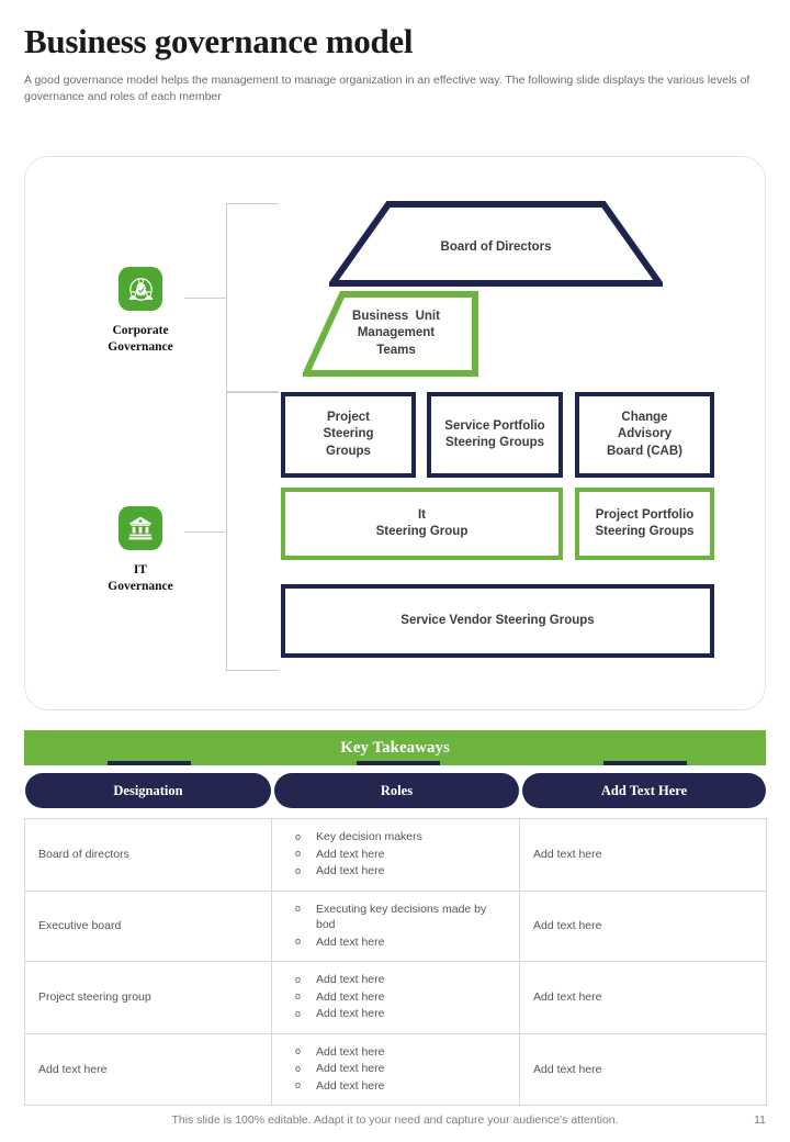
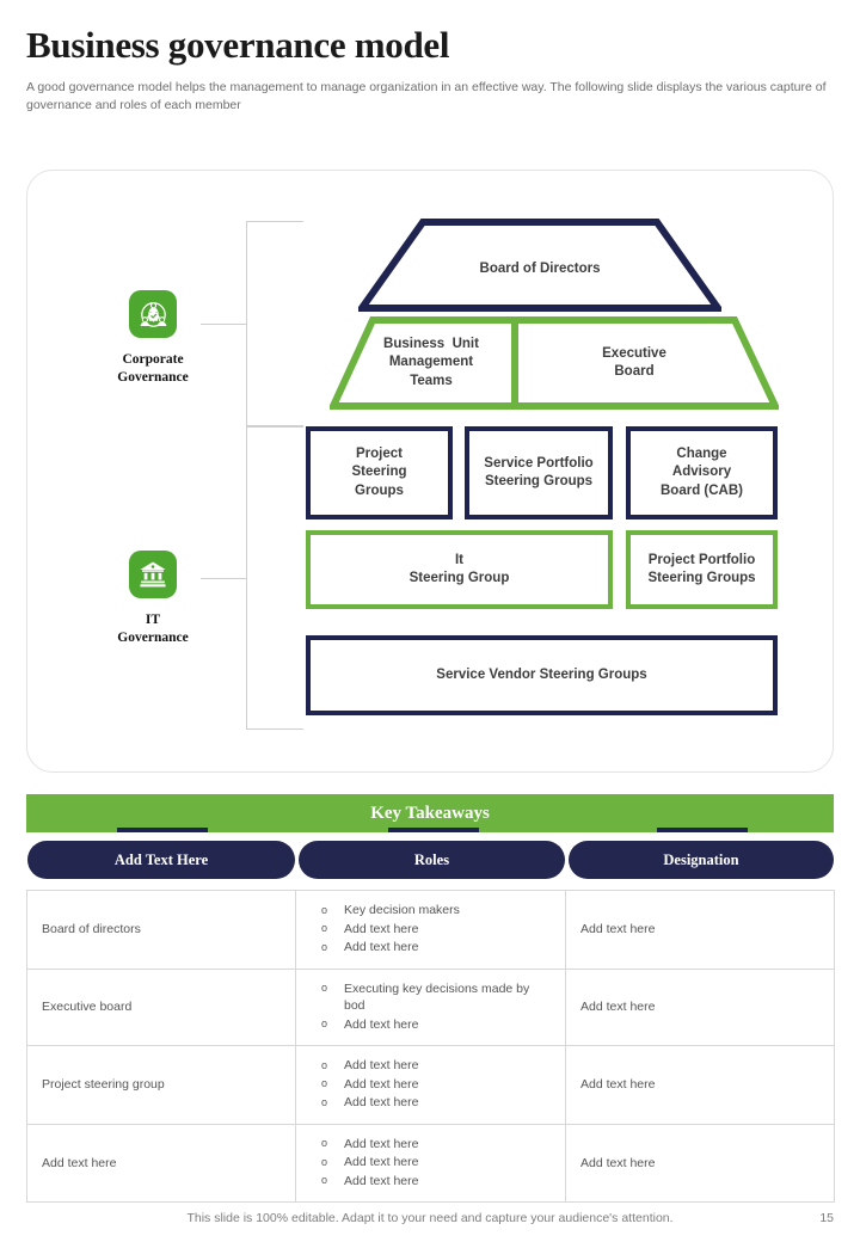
  Business governance model
- A good governance model helps the management to manage organization in an effective way. The following slide displays the various levels of governance and roles of each member
+ A good governance model helps the management to manage organization in an effective way. The following slide displays the various capture of governance and roles of each member
  Corporate
  Governance
  IT
  Governance
  Board of Directors
  Business Unit
  Management
  Teams
+ Executive
+ Board
  Project
  Steering
  Groups
  Service Portfolio
  Steering Groups
  Change
  Advisory
  Board (CAB)
  It
  Steering Group
  Project Portfolio
  Steering Groups
  Service Vendor Steering Groups
  Key Takeaways
- Designation
+ Add Text Here
  Roles
- Add Text Here
+ Designation
  Board of directors	Key decision makers Add text here Add text here	Add text here
  Executive board	Executing key decisions made by bod Add text here	Add text here
  Project steering group	Add text here Add text here Add text here	Add text here
  Add text here	Add text here Add text here Add text here	Add text here
  This slide is 100% editable. Adapt it to your need and capture your audience's attention.
- 11
+ 15
